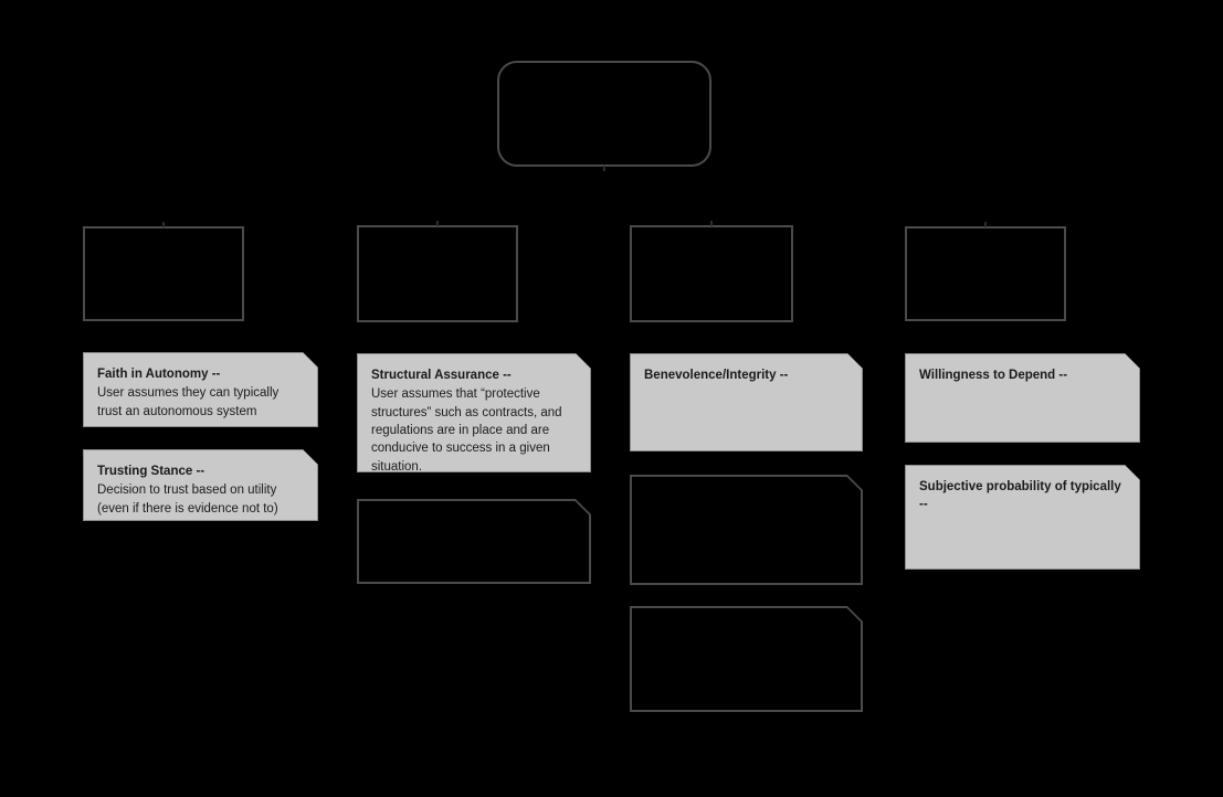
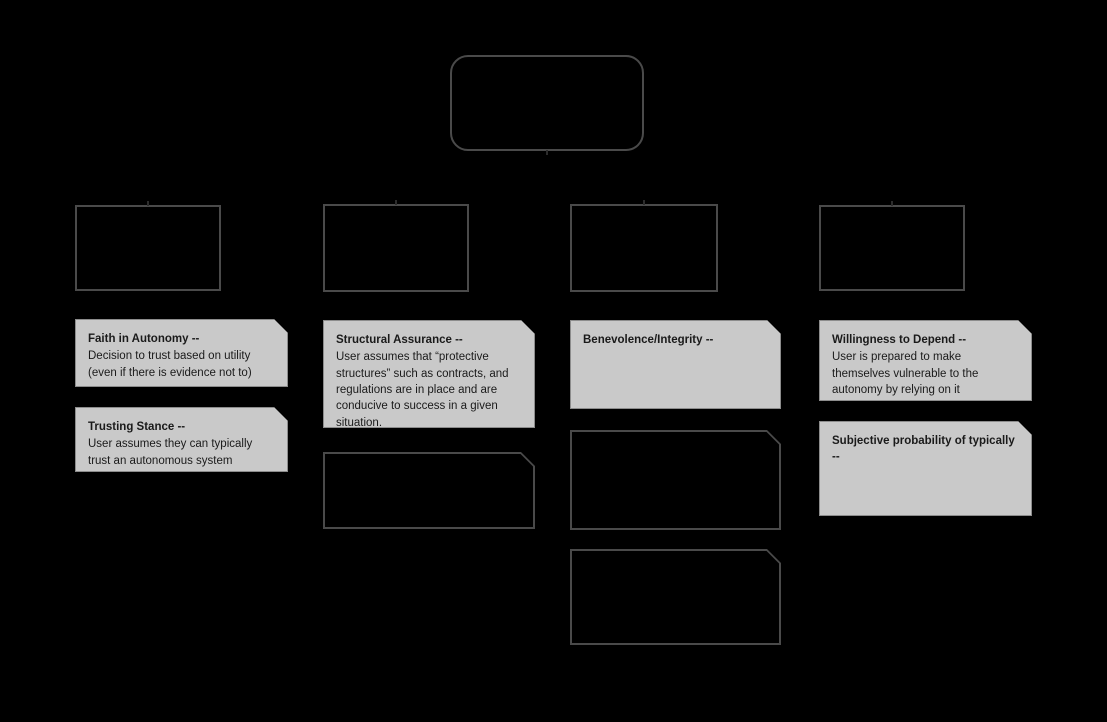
  Faith in Autonomy --
- User assumes they can typically trust an autonomous system
+ Decision to trust based on utility (even if there is evidence not to)
  Trusting Stance --
- Decision to trust based on utility (even if there is evidence not to)
+ User assumes they can typically trust an autonomous system
  Structural Assurance --
  User assumes that “protective structures” such as contracts, and regulations are in place and are conducive to success in a given situation.
  Benevolence/Integrity --
  Willingness to Depend --
+ User is prepared to make themselves vulnerable to the autonomy by relying on it
  Subjective probability of typically --
